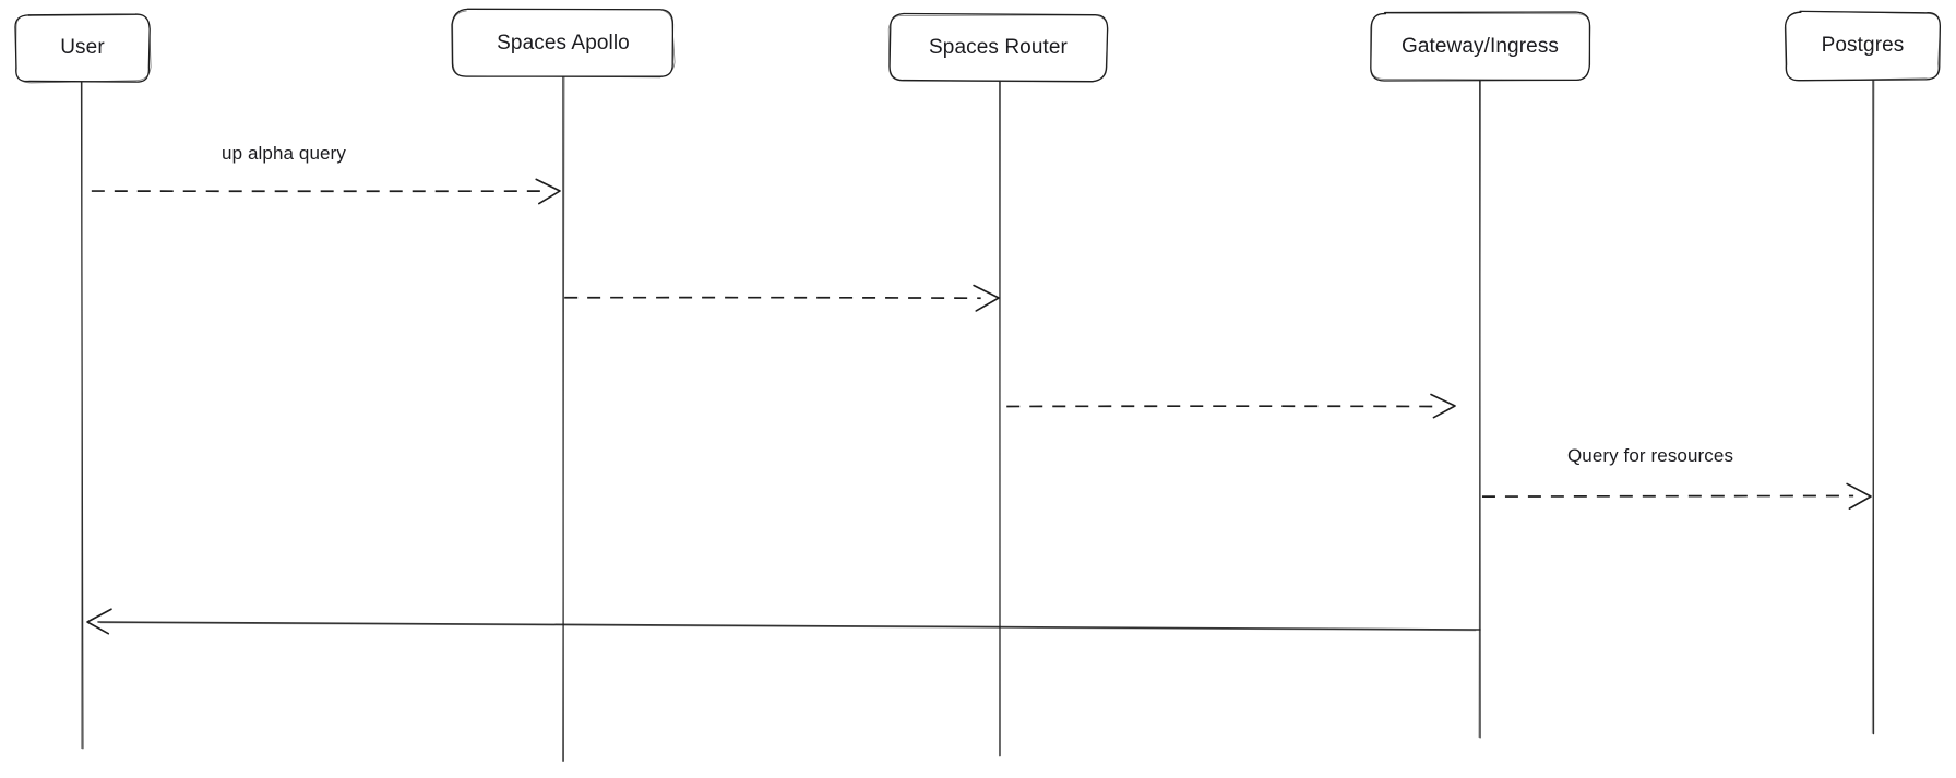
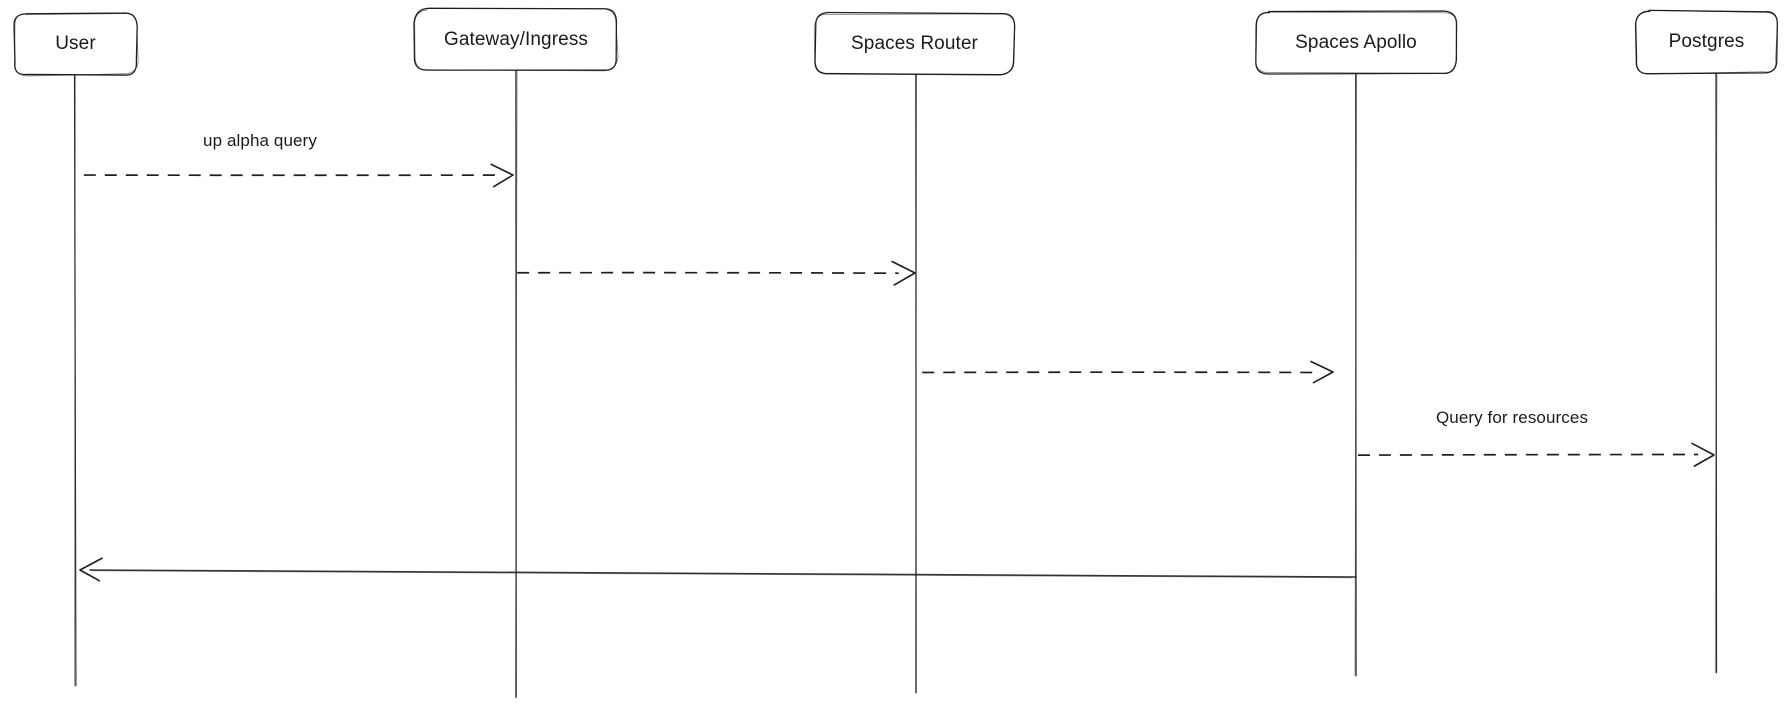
  User
- Spaces Apollo
+ Gateway/Ingress
  Spaces Router
- Gateway/Ingress
+ Spaces Apollo
  Postgres
  up alpha query
  Query for resources
